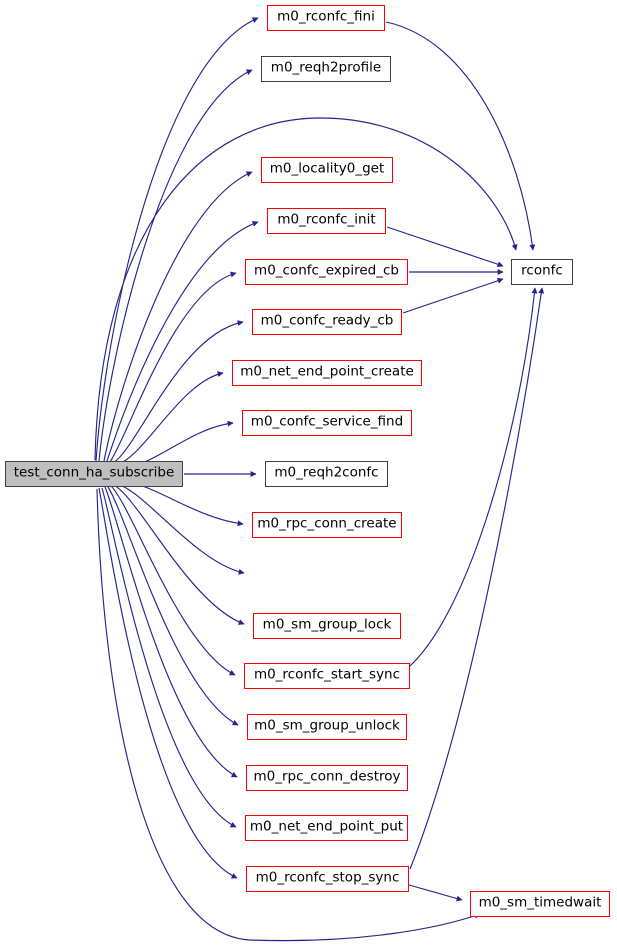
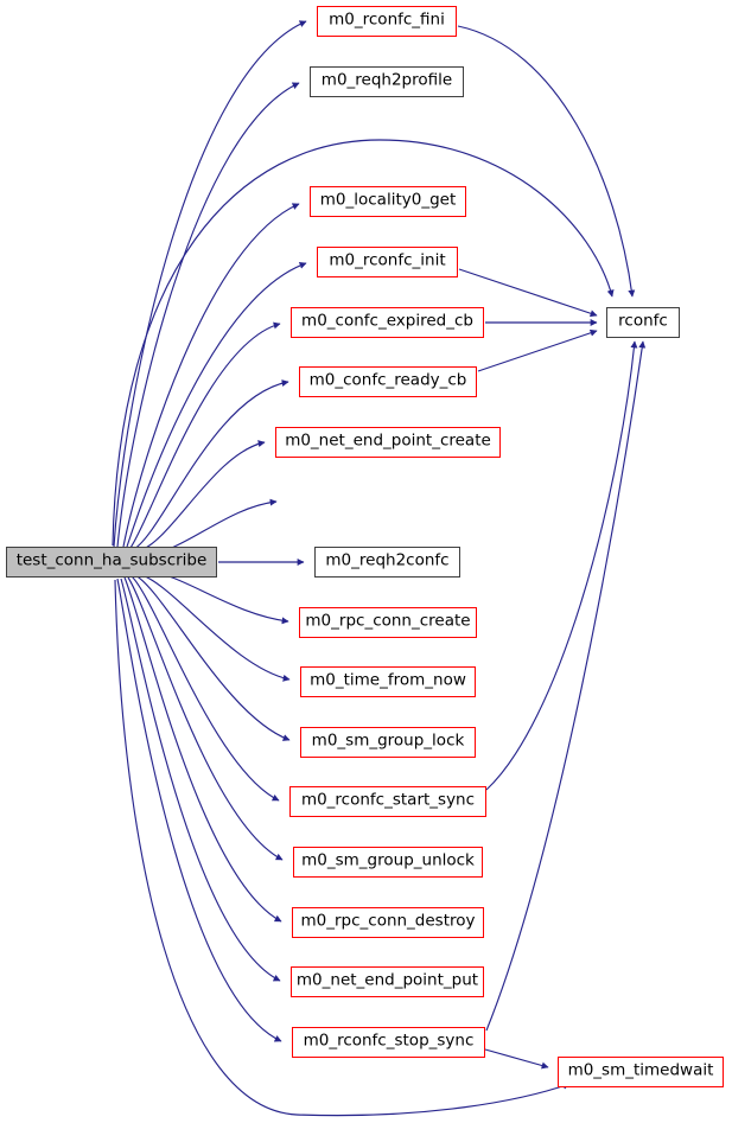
  test_conn_ha_subscribe
  m0_rconfc_fini
  m0_reqh2profile
  m0_locality0_get
  m0_rconfc_init
  m0_confc_expired_cb
  m0_confc_ready_cb
  m0_net_end_point_create
- m0_confc_service_find
  m0_reqh2confc
  m0_rpc_conn_create
+ m0_time_from_now
  m0_sm_group_lock
  m0_rconfc_start_sync
  m0_sm_group_unlock
  m0_rpc_conn_destroy
  m0_net_end_point_put
  m0_rconfc_stop_sync
  rconfc
  m0_sm_timedwait
